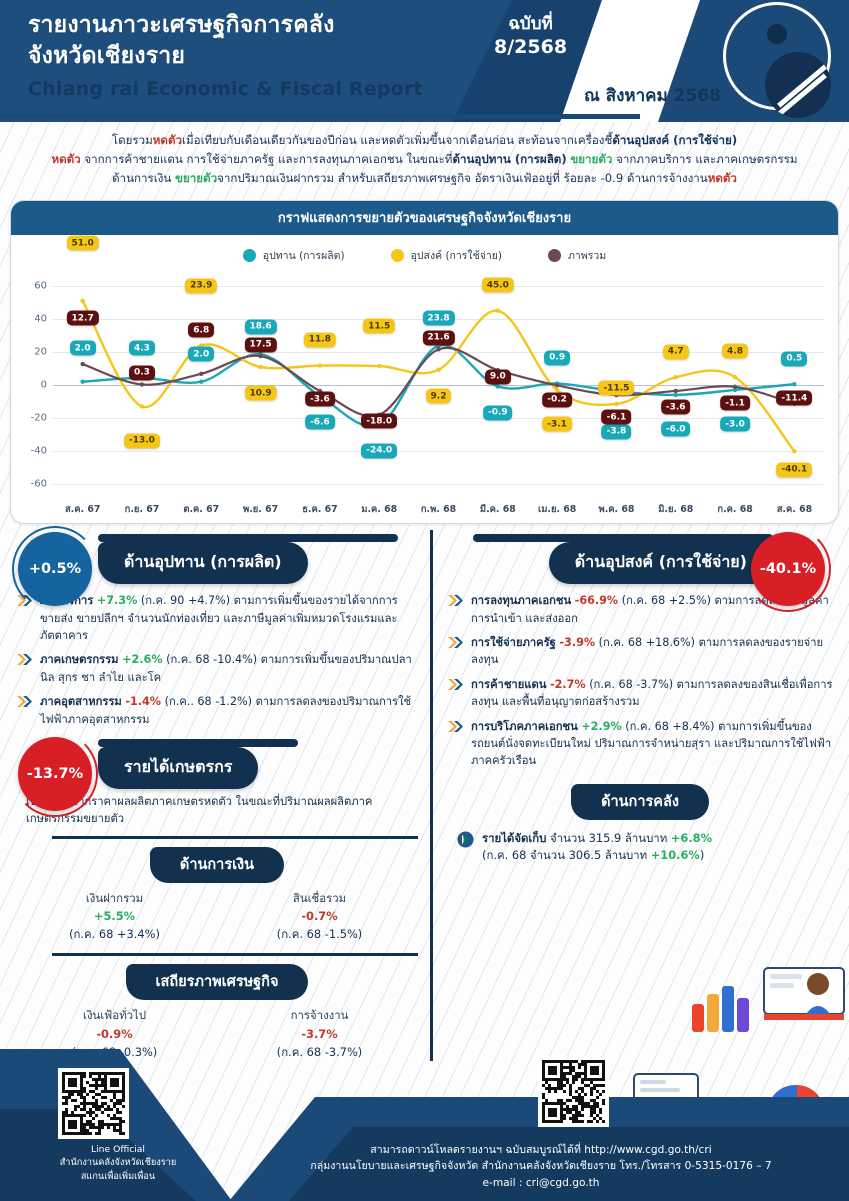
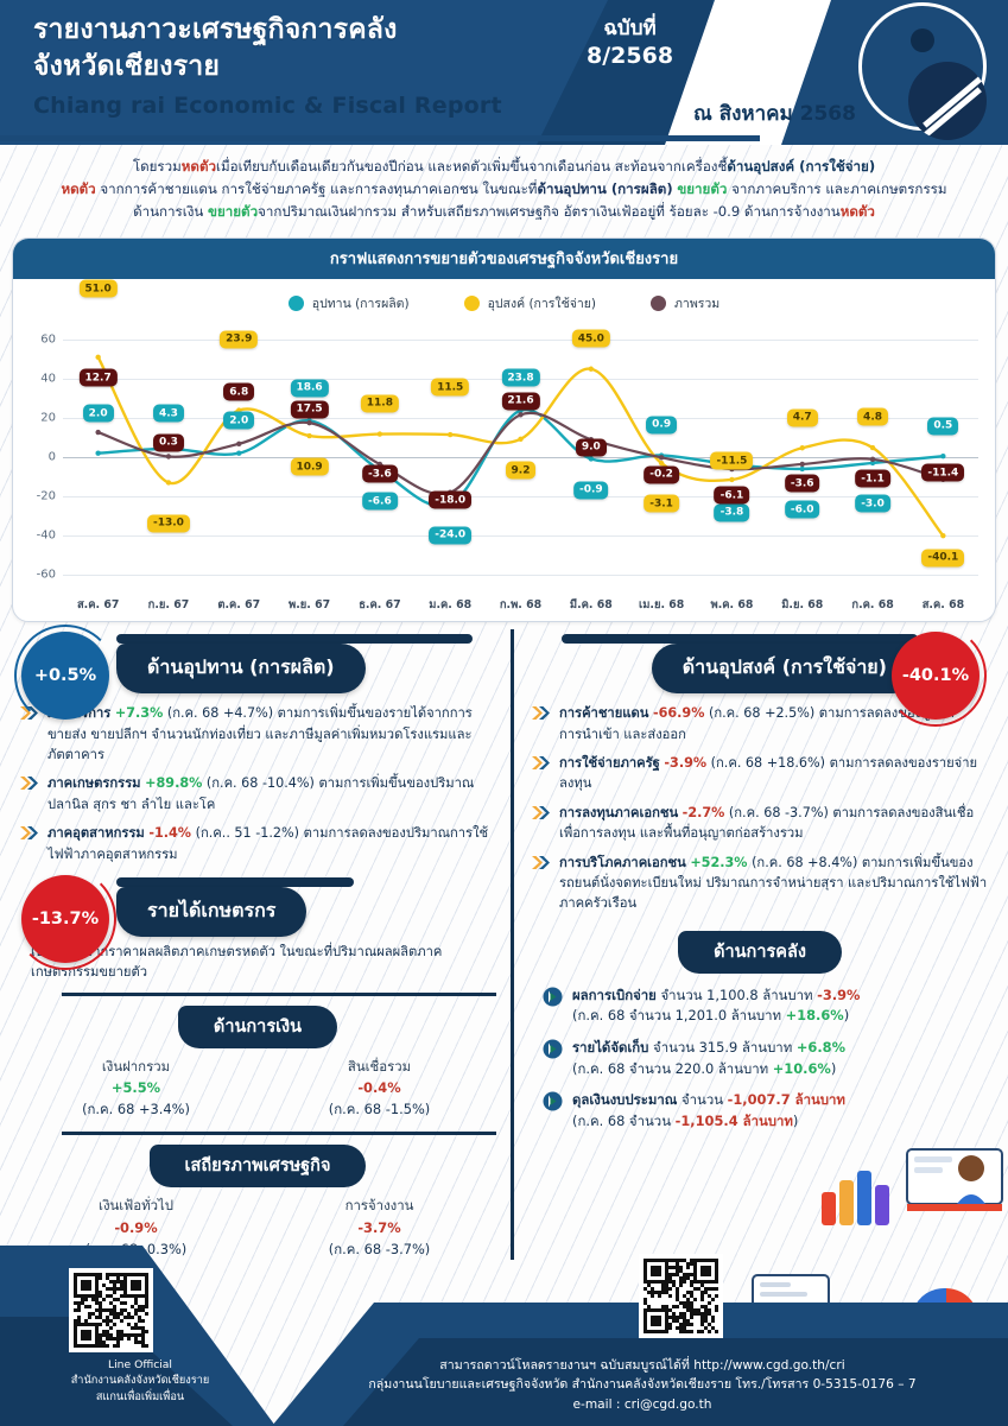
  รายงานภาวะเศรษฐกิจการคลัง
  จังหวัดเชียงราย
  Chiang rai Economic & Fiscal Report
  ฉบับที่
  8/2568
  ณ สิงหาคม 2568
  โดยรวมหดตัวเมื่อเทียบกับเดือนเดียวกันของปีก่อน และหดตัวเพิ่มขึ้นจากเดือนก่อน สะท้อนจากเครื่องชี้ด้านอุปสงค์ (การใช้จ่าย)
  หดตัว จากการค้าชายแดน การใช้จ่ายภาครัฐ และการลงทุนภาคเอกชน ในขณะที่ด้านอุปทาน (การผลิต) ขยายตัว จากภาคบริการ และภาคเกษตรกรรม
  ด้านการเงิน ขยายตัวจากปริมาณเงินฝากรวม สำหรับเสถียรภาพเศรษฐกิจ อัตราเงินเฟ้ออยู่ที่ ร้อยละ -0.9 ด้านการจ้างงานหดตัว
  กราฟแสดงการขยายตัวของเศรษฐกิจจังหวัดเชียงราย
  อุปทาน (การผลิต)
  อุปสงค์ (การใช้จ่าย)
  ภาพรวม
  60
  40
  20
  0
  -20
  -40
  -60
  2.0
  4.3
  2.0
  18.6
  -6.6
  -24.0
  23.8
  -0.9
  0.9
  -3.8
  -6.0
  -3.0
  0.5
  51.0
  -13.0
  23.9
  10.9
  11.8
  11.5
  9.2
  45.0
  -3.1
  -11.5
  4.7
  4.8
  -40.1
  12.7
  0.3
  6.8
  17.5
  -3.6
  -18.0
  21.6
  9.0
  -0.2
  -6.1
  -3.6
  -1.1
  -11.4
  ส.ค. 67
  ก.ย. 67
  ต.ค. 67
  พ.ย. 67
  ธ.ค. 67
  ม.ค. 68
  ก.พ. 68
  มี.ค. 68
  เม.ย. 68
  พ.ค. 68
  มิ.ย. 68
  ก.ค. 68
  ส.ค. 68
  +0.5%
  ด้านอุปทาน (การผลิต)
- การ +7.3% (ก.ค. 90 +4.7%) ตามการเพิ่มขึ้นของรายได้จากการขายส่ง ขายปลีกฯ จำนวนนักท่องเที่ยว และภาษีมูลค่าเพิ่มหมวดโรงแรมและภัตตาคาร
+ การ +7.3% (ก.ค. 68 +4.7%) ตามการเพิ่มขึ้นของรายได้จากการขายส่ง ขายปลีกฯ จำนวนนักท่องเที่ยว และภาษีมูลค่าเพิ่มหมวดโรงแรมและภัตตาคาร
- ภาคเกษตรกรรม +2.6% (ก.ค. 68 -10.4%) ตามการเพิ่มขึ้นของปริมาณปลานิล สุกร ชา ลำไย และโค
+ ภาคเกษตรกรรม +89.8% (ก.ค. 68 -10.4%) ตามการเพิ่มขึ้นของปริมาณปลานิล สุกร ชา ลำไย และโค
- ภาคอุตสาหกรรม -1.4% (ก.ค.. 68 -1.2%) ตามการลดลงของปริมาณการใช้ไฟฟ้าภาคอุตสาหกรรม
+ ภาคอุตสาหกรรม -1.4% (ก.ค.. 51 -1.2%) ตามการลดลงของปริมาณการใช้ไฟฟ้าภาคอุตสาหกรรม
  -13.7%
  รายได้เกษตรกร
  เากราคาผลผลิตภาคเกษตรหดตัว ในขณะที่ปริมาณผลผลิตภาคเกษตรกรรมขยายตัว
  ด้านการเงิน
  เงินฝากรวม
  +5.5%
  (ก.ค. 68 +3.4%)
  สินเชื่อรวม
- -0.7%
+ -0.4%
  (ก.ค. 68 -1.5%)
  เสถียรภาพเศรษฐกิจ
  เงินเฟ้อทั่วไป
  -0.9%
  การจ้างงาน
  -3.7%
  (ก.ค. 68 -3.7%)
  -40.1%
  ด้านอุปสงค์ (การใช้จ่าย)
- การลงทุนภาคเอกชน -66.9% (ก.ค. 68 +2.5%) ตามการลดลค่าการนำเข้า และส่งออก
+ การค้าชายแดน -66.9% (ก.ค. 68 +2.5%) ตามการลดลงขอการนำเข้า และส่งออก
  การใช้จ่ายภาครัฐ -3.9% (ก.ค. 68 +18.6%) ตามการลดลงของรายจ่ายลงทุน
- การค้าชายแดน -2.7% (ก.ค. 68 -3.7%) ตามการลดลงของสินเชื่อเพื่อการลงทุน และพื้นที่อนุญาตก่อสร้างรวม
+ การลงทุนภาคเอกชน -2.7% (ก.ค. 68 -3.7%) ตามการลดลงของสินเชื่อเพื่อการลงทุน และพื้นที่อนุญาตก่อสร้างรวม
- การบริโภคภาคเอกชน +2.9% (ก.ค. 68 +8.4%) ตามการเพิ่มขึ้นของรถยนต์นั่งจดทะเบียนใหม่ ปริมาณการจำหน่ายสุรา และปริมาณการใช้ไฟฟ้าภาคครัวเรือน
+ การบริโภคภาคเอกชน +52.3% (ก.ค. 68 +8.4%) ตามการเพิ่มขึ้นของรถยนต์นั่งจดทะเบียนใหม่ ปริมาณการจำหน่ายสุรา และปริมาณการใช้ไฟฟ้าภาคครัวเรือน
  ด้านการคลัง
+ ผลการเบิกจ่าย จำนวน 1,100.8 ล้านบาท -3.9%
+ (ก.ค. 68 จำนวน 1,201.0 ล้านบาท +18.6%)
  รายได้จัดเก็บ จำนวน 315.9 ล้านบาท +6.8%
- (ก.ค. 68 จำนวน 306.5 ล้านบาท +10.6%)
+ (ก.ค. 68 จำนวน 220.0 ล้านบาท +10.6%)
+ ดุลเงินงบประมาณ จำนวน -1,007.7 ล้านบาท
+ (ก.ค. 68 จำนวน -1,105.4 ล้านบาท)
  Line Official
  สำนักงานคลังจังหวัดเชียงราย
  สแกนเพื่อเพิ่มเพื่อน
  สามารถดาวน์โหลดรายงานฯ ฉบับสมบูรณ์ได้ที่ http://www.cgd.go.th/cri
  กลุ่มงานนโยบายและเศรษฐกิจจังหวัด สำนักงานคลังจังหวัดเชียงราย โทร./โทรสาร 0-5315-0176 – 7
  e-mail : cri@cgd.go.th
